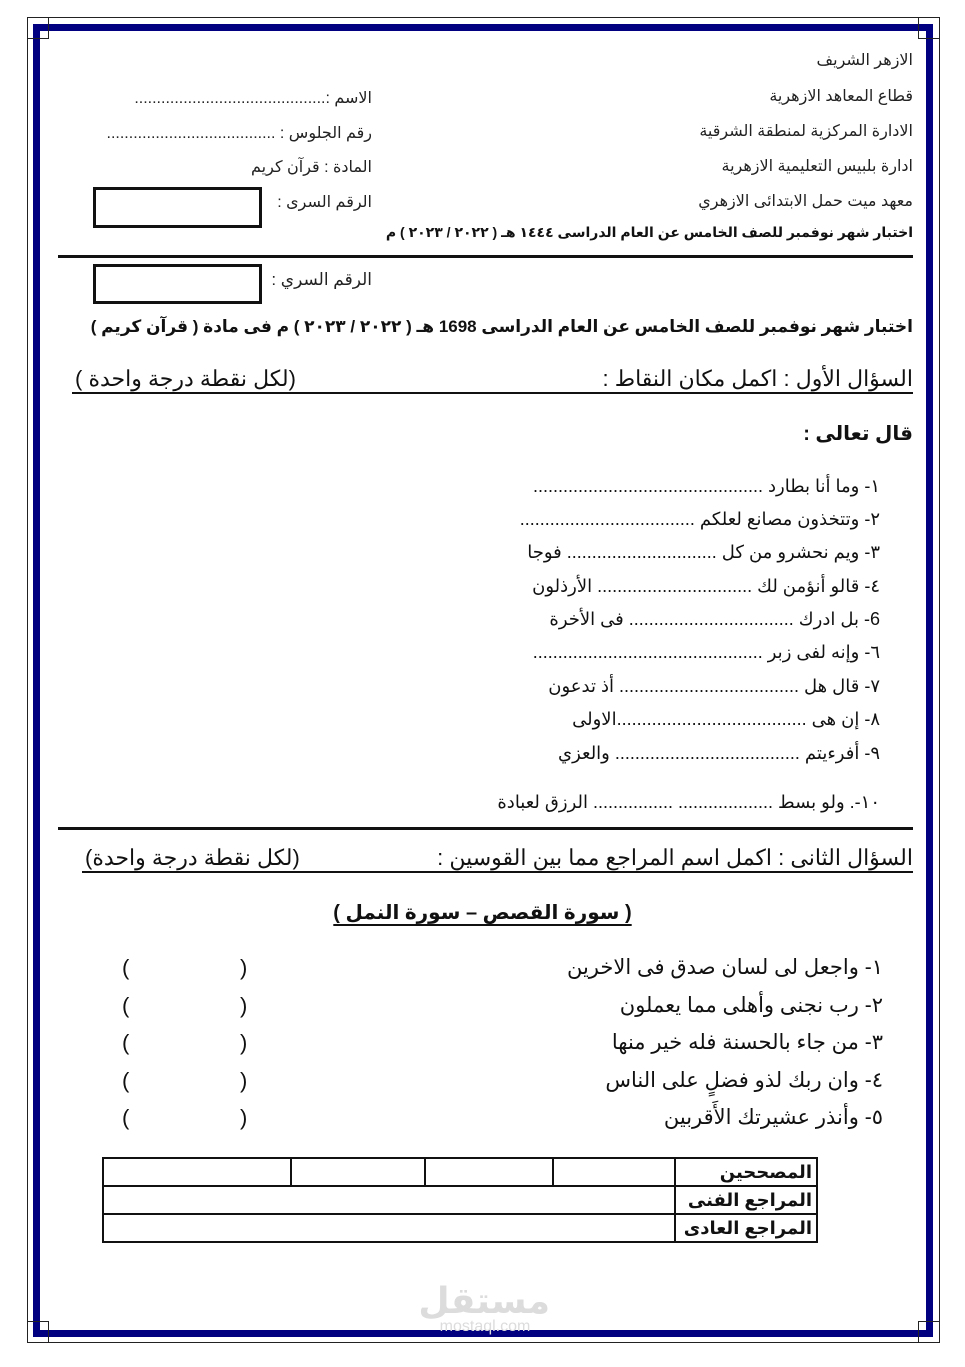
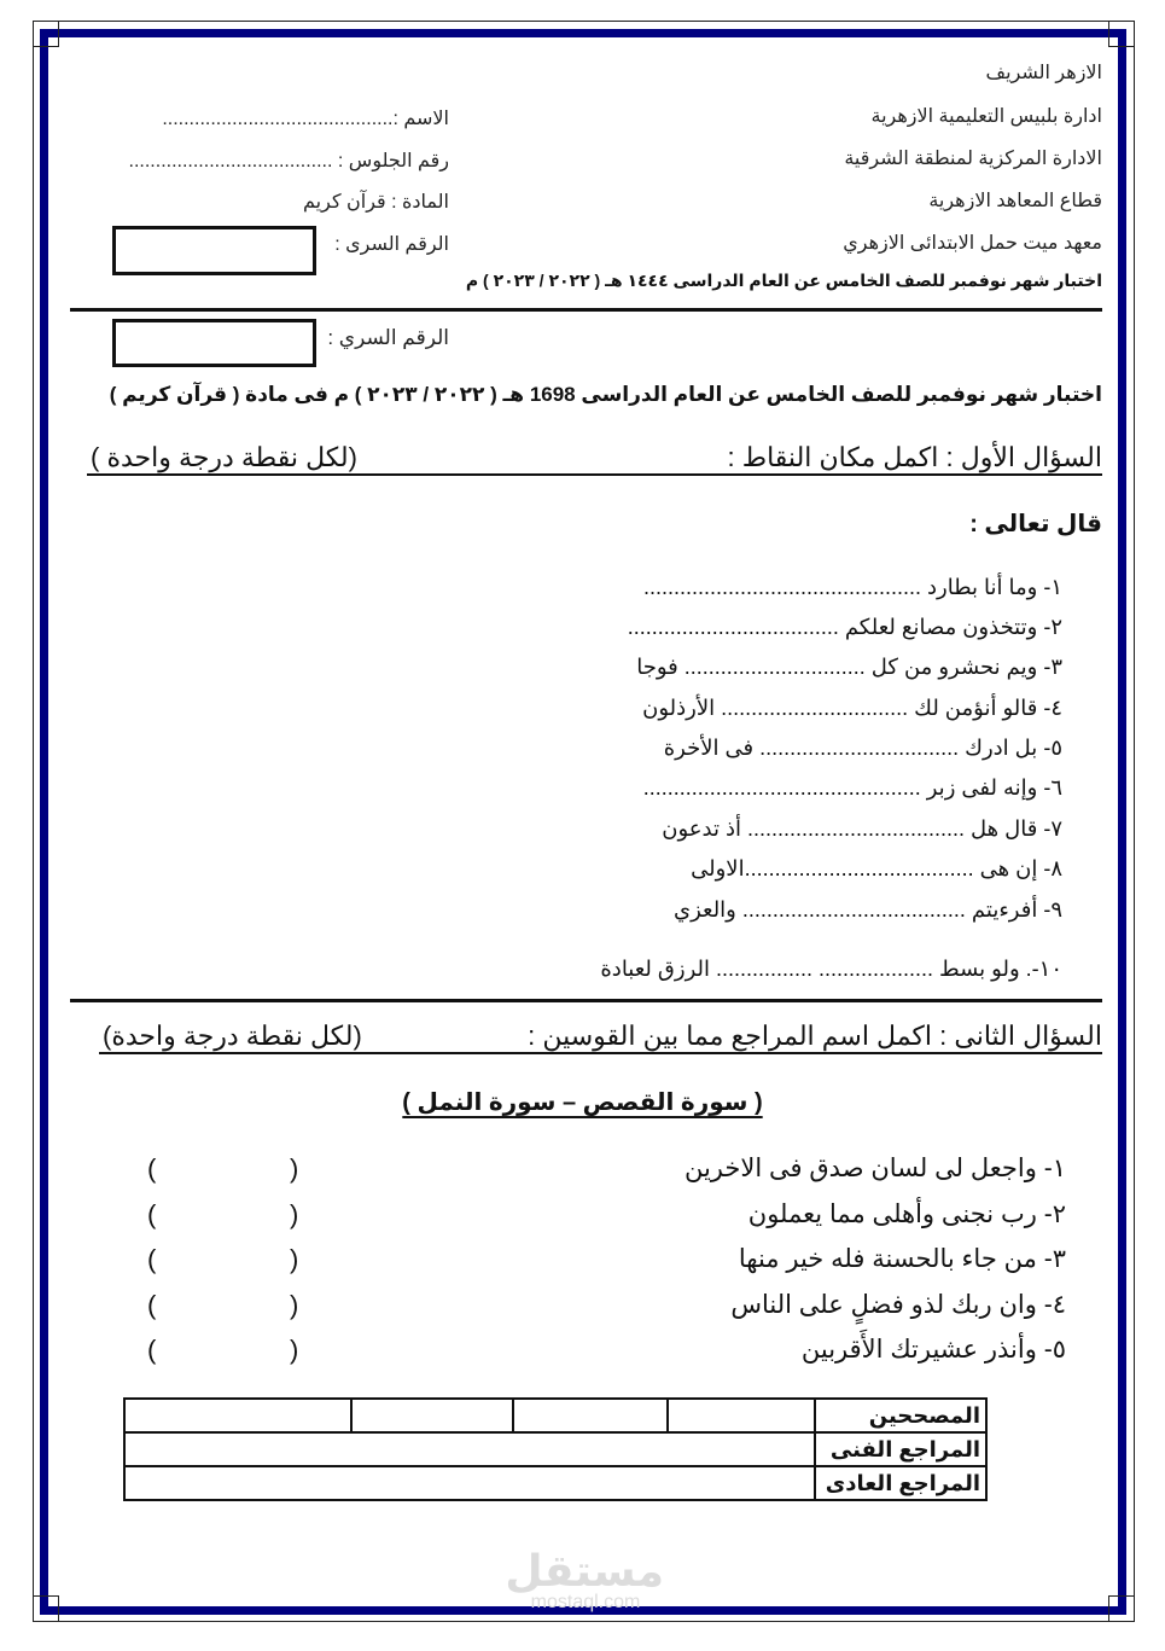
  الازهر الشريف
- قطاع المعاهد الازهرية
+ ادارة بلبيس التعليمية الازهرية
  الادارة المركزية لمنطقة الشرقية
- ادارة بلبيس التعليمية الازهرية
+ قطاع المعاهد الازهرية
  معهد ميت حمل الابتدائى الازهري
  اختبار شهر نوفمبر للصف الخامس عن العام الدراسى ١٤٤٤ هـ ( ٢٠٢٢ / ٢٠٢٣ ) م
  الاسم :...........................................
  رقم الجلوس : ......................................
  المادة : قرآن كريم
  الرقم السرى :
  الرقم السري :
  اختبار شهر نوفمبر للصف الخامس عن العام الدراسى 1698 هـ ( ٢٠٢٢ / ٢٠٢٣ ) م فى مادة ( قرآن كريم )
  السؤال الأول : اكمل مكان النقاط :
  (لكل نقطة درجة واحدة )
  قال تعالى :
  ١- وما أنا بطارد ..............................................
  ٢- وتتخذون مصانع لعلكم ...................................
  ٣- ويم نحشرو من كل .............................. فوجا
  ٤- قالو أنؤمن لك ............................... الأرذلون
- 6- بل ادرك ................................. فى الأخرة
+ ٥- بل ادرك ................................. فى الأخرة
  ٦- وإنه لفى زبر ..............................................
  ٧- قال هل .................................... أذ تدعون
  ٨- إن هى ......................................الاولى
  ٩- أفرءيتم ..................................... والعزي
  ١٠-. ولو بسط ................... ................ الرزق لعبادة
  السؤال الثانى : اكمل اسم المراجع مما بين القوسين :
  (لكل نقطة درجة واحدة)
  ( سورة القصص – سورة النمل )
  ١- واجعل لى لسان صدق فى الاخرين
  ٢- رب نجنى وأهلى مما يعملون
  ٣- من جاء بالحسنة فله خير منها
  ٤- وان ربك لذو فضلٍ على الناس
  ٥- وأنذر عشيرتك الأَقربين
  )
  (
  )
  (
  )
  (
  )
  (
  )
  (
  المصححين
  المراجع الفنى
  المراجع العادى
  مستقل
  mostaql.com
